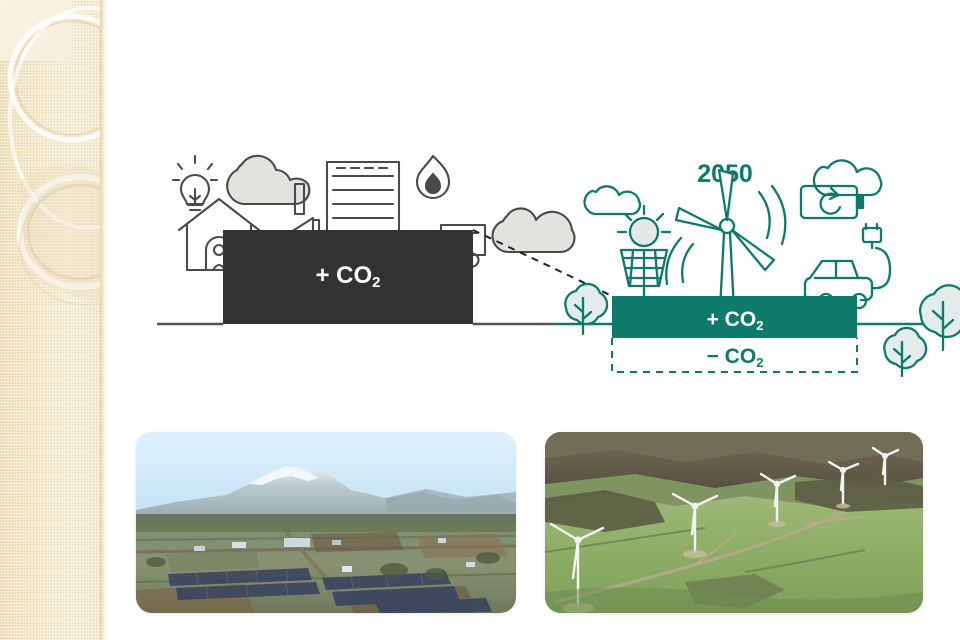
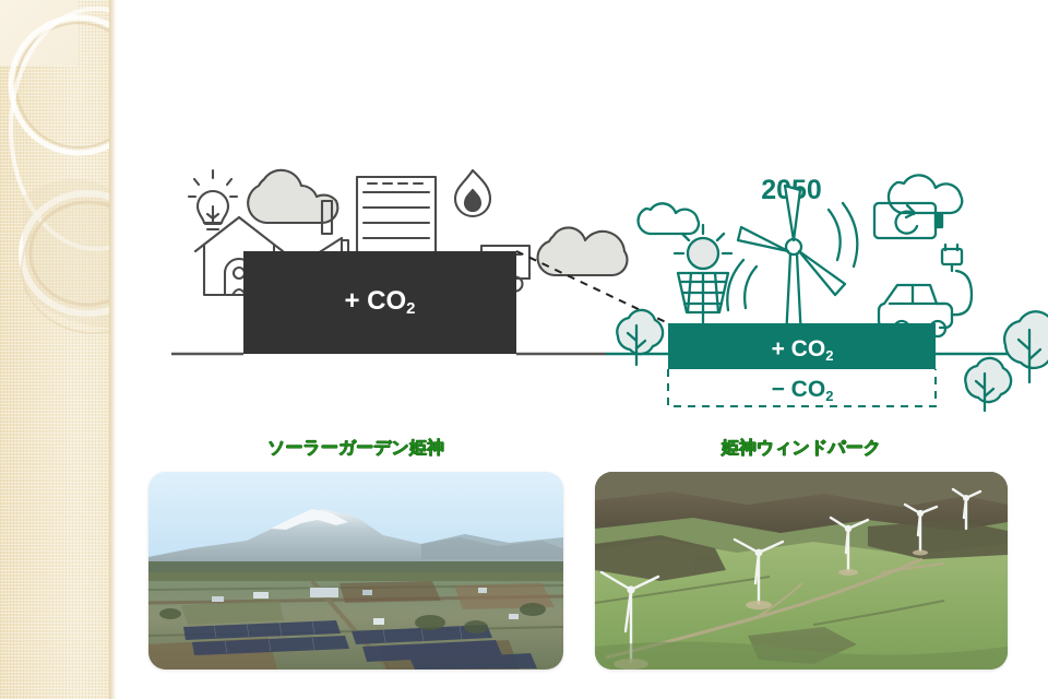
  + CO2
  200
  + CO2
  − CO2
+ ソーラーガーデン姫神
+ 姫神ウィンドパーク
